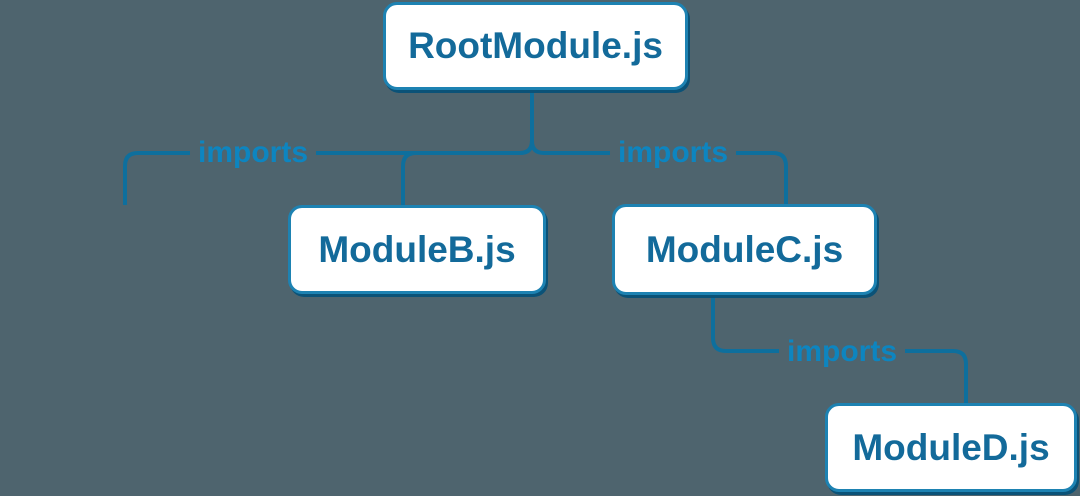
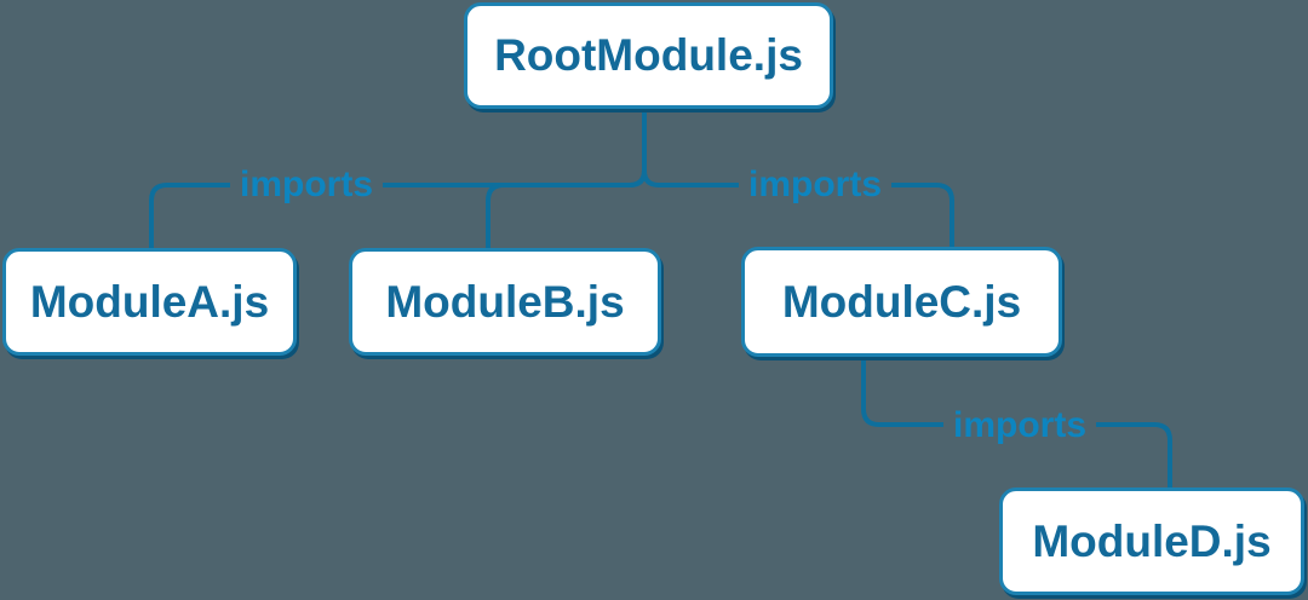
  RootModule.js
+ ModuleA.js
  ModuleB.js
  ModuleC.js
  ModuleD.js
  imports
  imports
  imports
